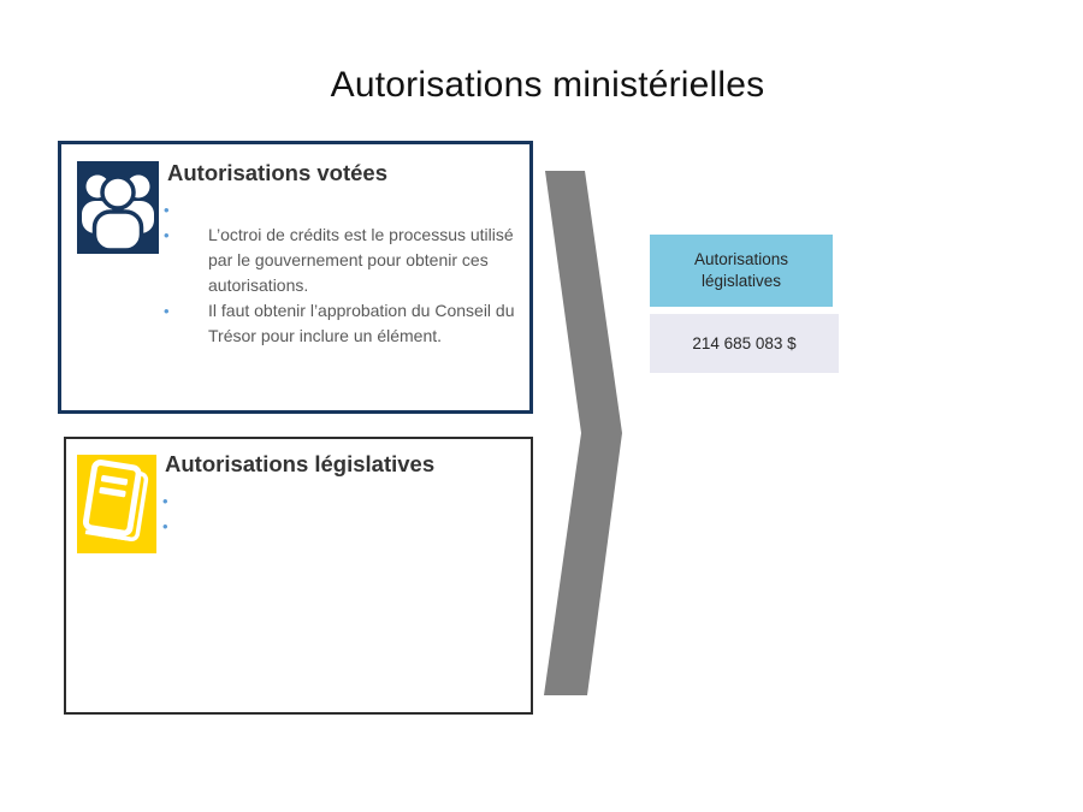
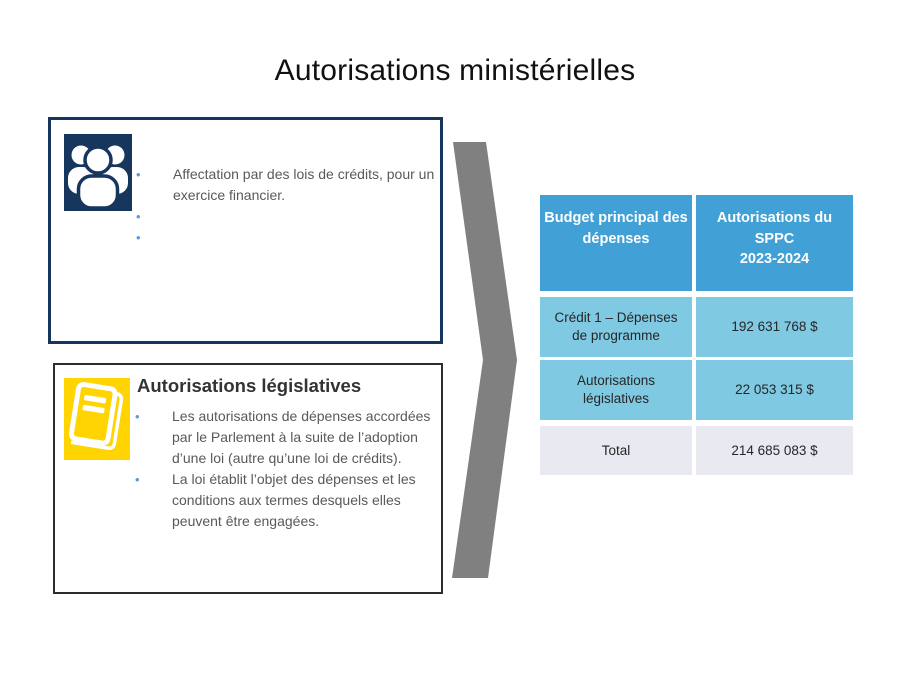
  Autorisations ministérielles
- Autorisations votées
  •
+ Affectation par des lois de crédits, pour un exercice financier.
  •
- L’octroi de crédits est le processus utilisé par le gouvernement pour obtenir ces autorisations.
  •
- Il faut obtenir l’approbation du Conseil du Trésor pour inclure un élément.
  Autorisations législatives
  •
+ Les autorisations de dépenses accordées par le Parlement à la suite de l’adoption d’une loi (autre qu’une loi de crédits).
  •
+ La loi établit l’objet des dépenses et les conditions aux termes desquels elles peuvent être engagées.
+ Budget principal des dépenses
+ Autorisations du SPPC
+ 2023-2024
+ Crédit 1 – Dépenses de programme
+ 192 631 768 $
  Autorisations législatives
+ 22 053 315 $
+ Total
  214 685 083 $
